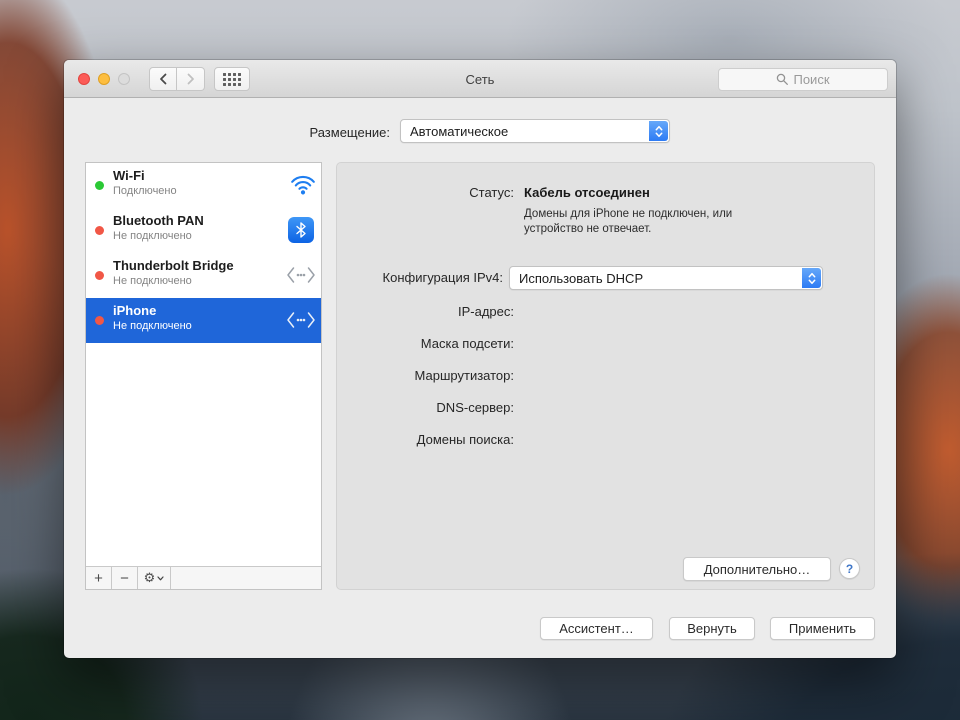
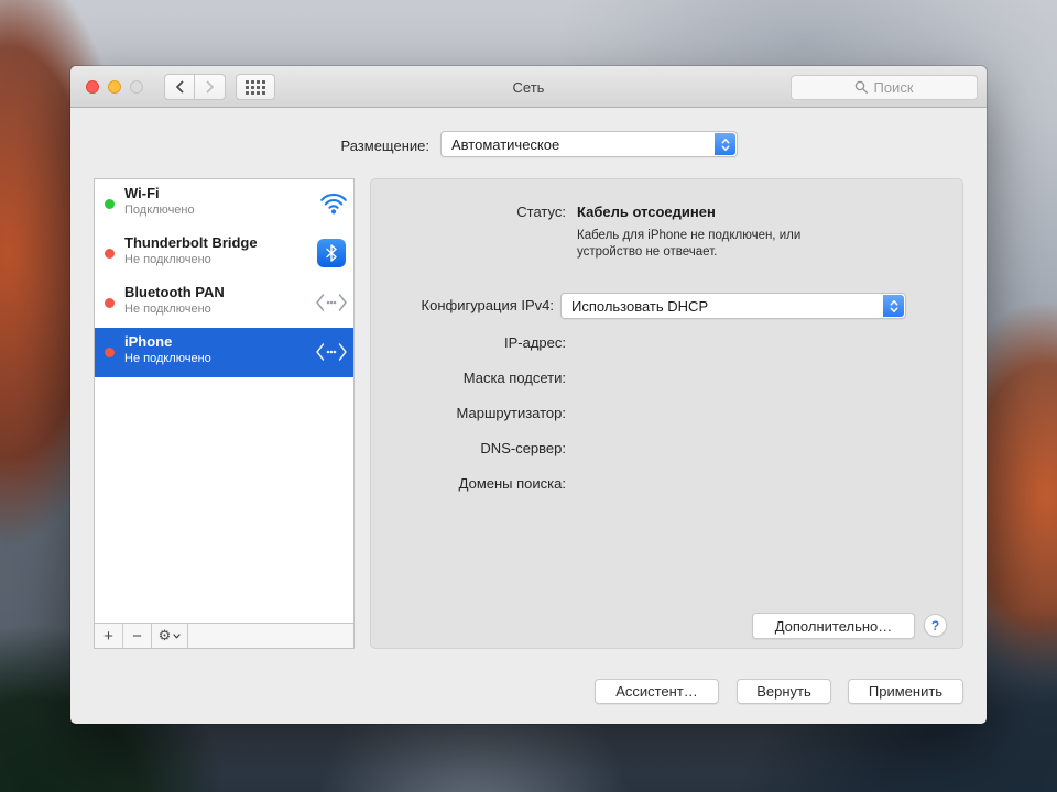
  Сеть
  Поиск
  Размещение:
  Автоматическое
  Wi-Fi
  Подключено
- Bluetooth PAN
+ Thunderbolt Bridge
  Не подключено
- Thunderbolt Bridge
+ Bluetooth PAN
  Не подключено
  iPhone
  Не подключено
  +
  −
  ⚙
  Статус:
  Кабель отсоединен
- Домены для iPhone не подключен, или
+ Кабель для iPhone не подключен, или
  устройство не отвечает.
  Конфигурация IPv4:
  Использовать DHCP
  IP-адрес:
  Маска подсети:
  Маршрутизатор:
  DNS-сервер:
  Домены поиска:
  Дополнительно…
  ?
  Ассистент…
  Вернуть
  Применить
